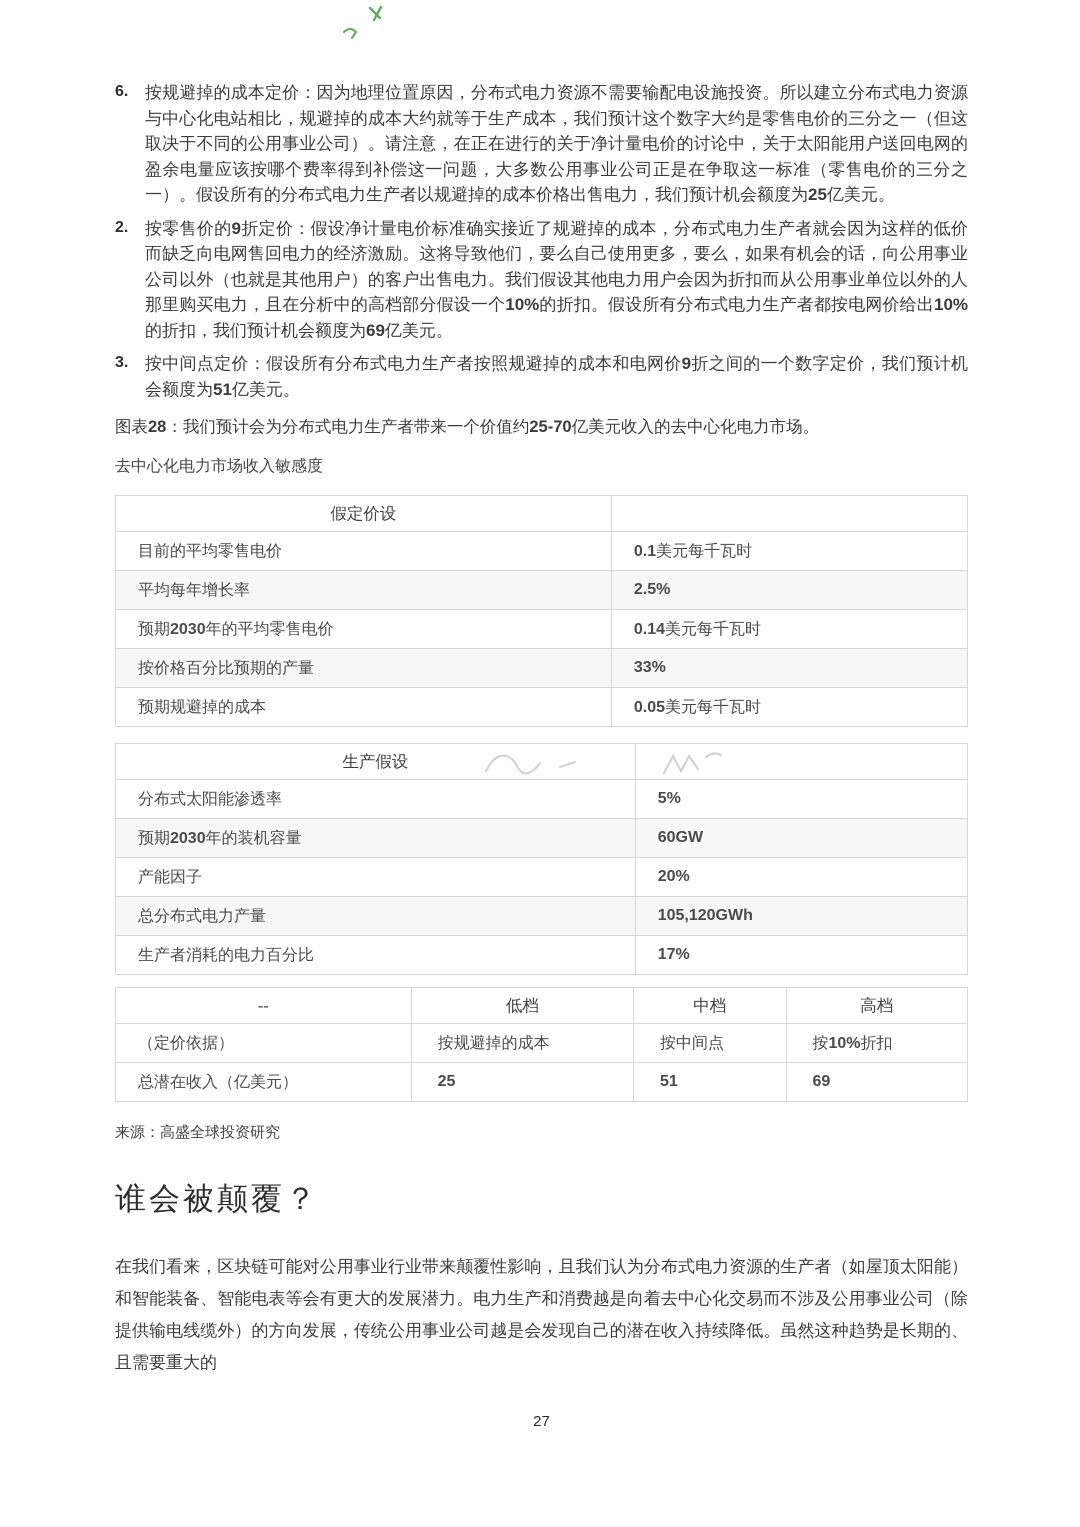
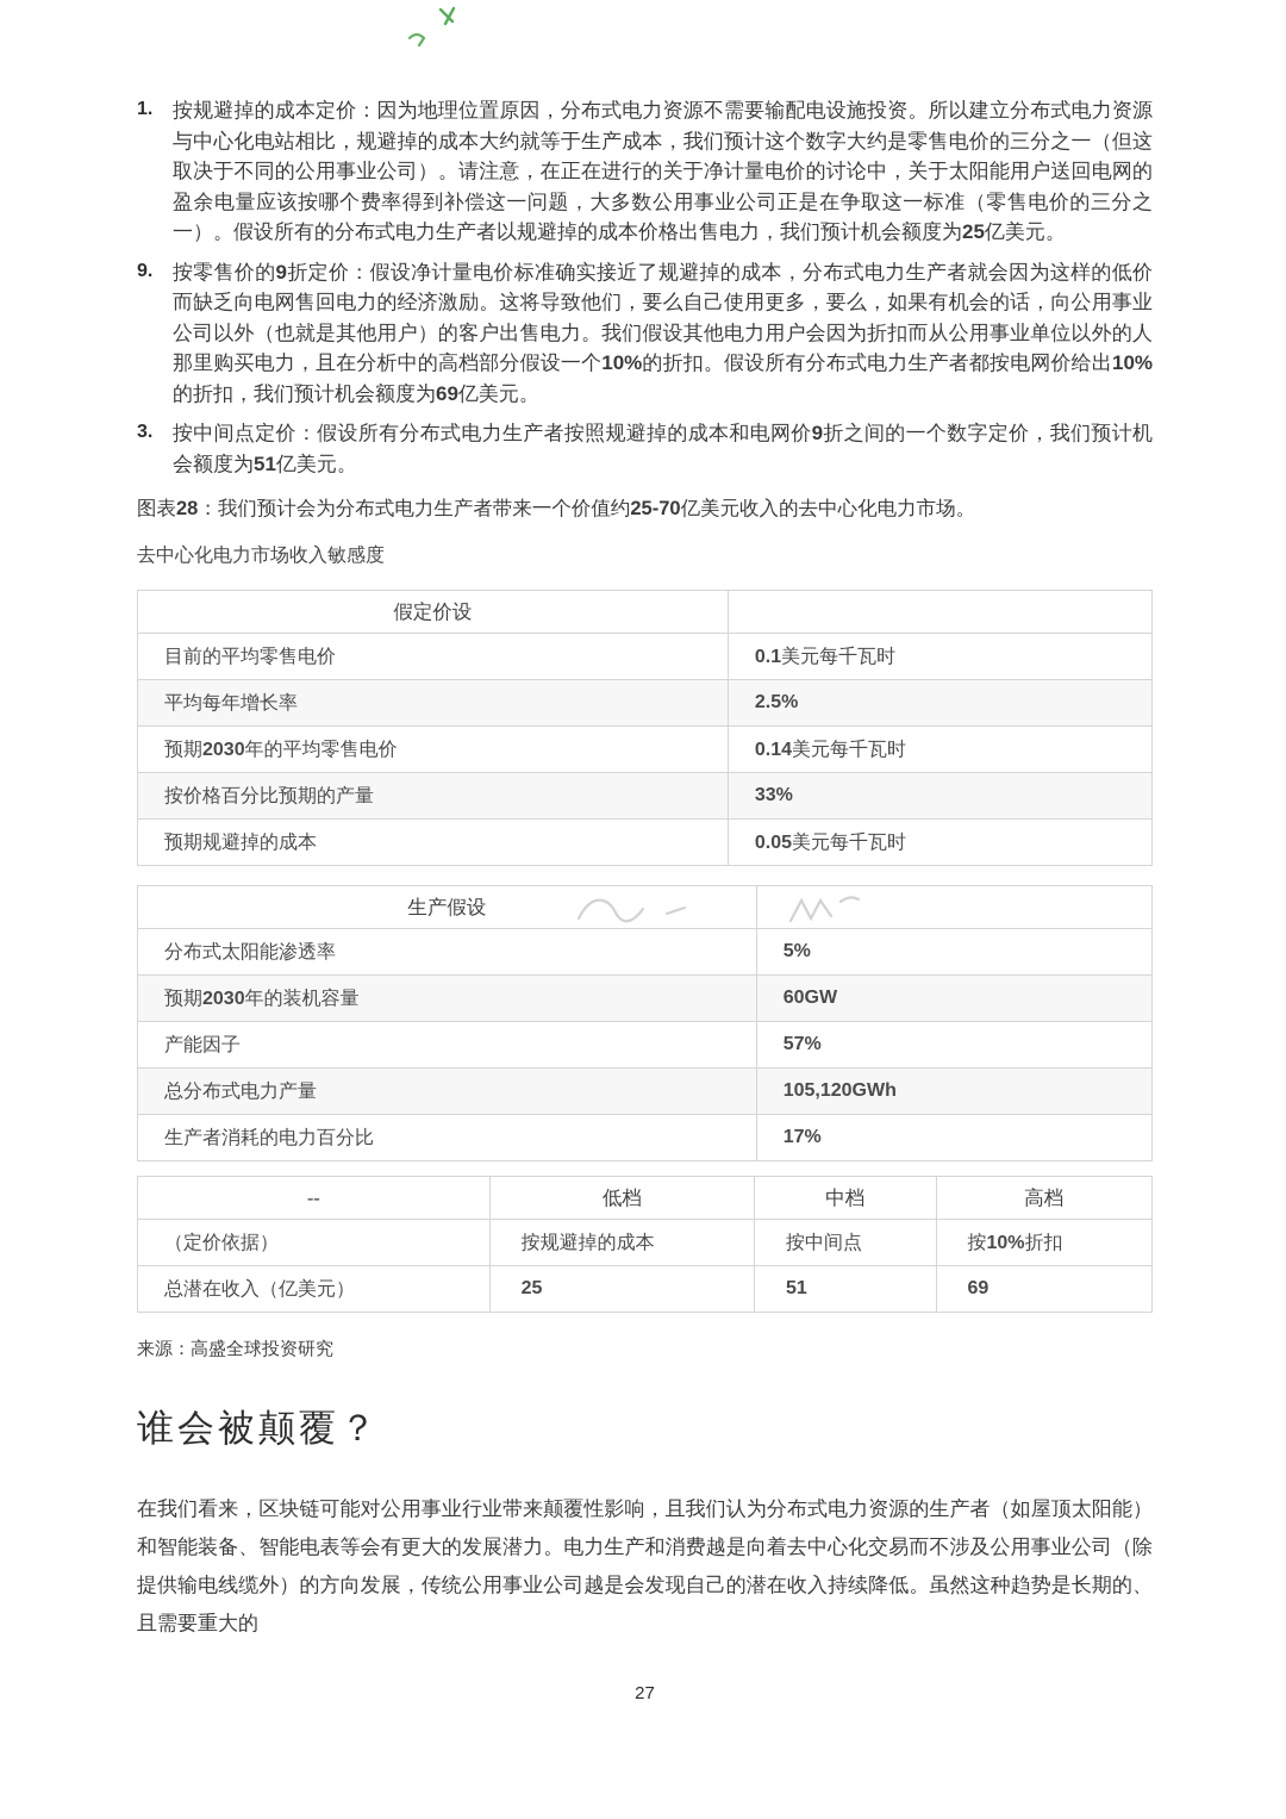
- 6.
+ 1.
  按规避掉的成本定价：因为地理位置原因，分布式电力资源不需要输配电设施投资。所以建立分布式电力资源与中心化电站相比，规避掉的成本大约就等于生产成本，我们预计这个数字大约是零售电价的三分之一（但这取决于不同的公用事业公司）。请注意，在正在进行的关于净计量电价的讨论中，关于太阳能用户送回电网的盈余电量应该按哪个费率得到补偿这一问题，大多数公用事业公司正是在争取这一标准（零售电价的三分之一）。假设所有的分布式电力生产者以规避掉的成本价格出售电力，我们预计机会额度为25亿美元。
- 2.
+ 9.
  按零售价的9折定价：假设净计量电价标准确实接近了规避掉的成本，分布式电力生产者就会因为这样的低价而缺乏向电网售回电力的经济激励。这将导致他们，要么自己使用更多，要么，如果有机会的话，向公用事业公司以外（也就是其他用户）的客户出售电力。我们假设其他电力用户会因为折扣而从公用事业单位以外的人那里购买电力，且在分析中的高档部分假设一个10%的折扣。假设所有分布式电力生产者都按电网价给出10%的折扣，我们预计机会额度为69亿美元。
  3.
  按中间点定价：假设所有分布式电力生产者按照规避掉的成本和电网价9折之间的一个数字定价，我们预计机会额度为51亿美元。
  图表28：我们预计会为分布式电力生产者带来一个价值约25-70亿美元收入的去中心化电力市场。
  去中心化电力市场收入敏感度
  假定价设
  目前的平均零售电价	0.1美元每千瓦时
  平均每年增长率	2.5%
  预期2030年的平均零售电价	0.14美元每千瓦时
  按价格百分比预期的产量	33%
  预期规避掉的成本	0.05美元每千瓦时
  生产假设
  分布式太阳能渗透率	5%
  预期2030年的装机容量	60GW
- 产能因子	20%
+ 产能因子	57%
  总分布式电力产量	105,120GWh
  生产者消耗的电力百分比	17%
  --	低档	中档	高档
  （定价依据）	按规避掉的成本	按中间点	按10%折扣
  总潜在收入（亿美元）	25	51	69
  来源：高盛全球投资研究
  谁会被颠覆？
  在我们看来，区块链可能对公用事业行业带来颠覆性影响，且我们认为分布式电力资源的生产者（如屋顶太阳能）和智能装备、智能电表等会有更大的发展潜力。电力生产和消费越是向着去中心化交易而不涉及公用事业公司（除提供输电线缆外）的方向发展，传统公用事业公司越是会发现自己的潜在收入持续降低。虽然这种趋势是长期的、且需要重大的
  27
